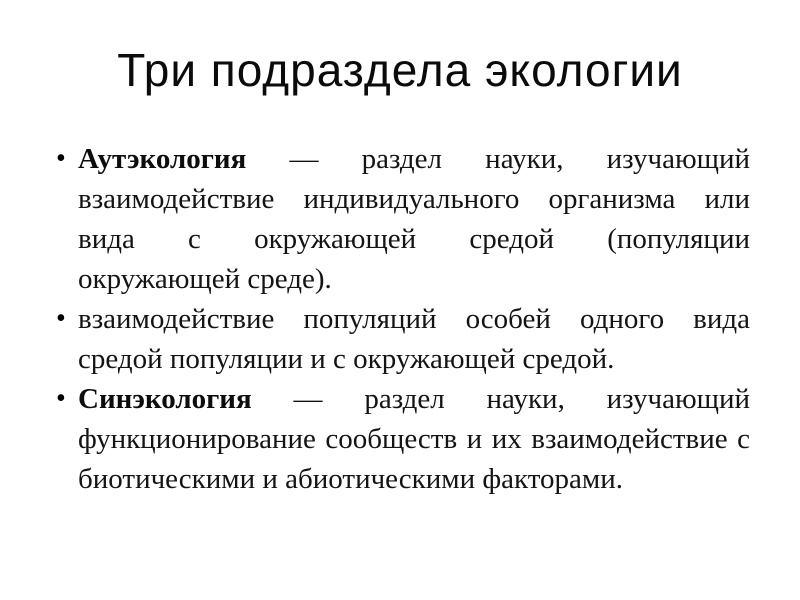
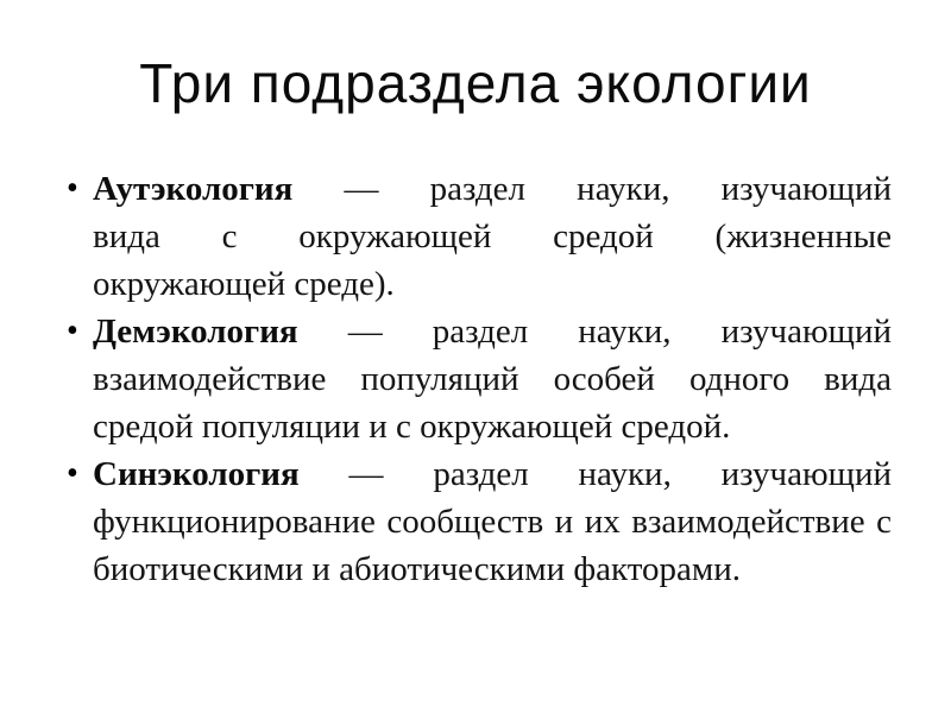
  Три подраздела экологии
  •
  Аутэкология — раздел науки, изучающий
- взаимодействие индивидуального организма или
- вида с окружающей средой (популяции
+ вида с окружающей средой (жизненные
  окружающей среде).
  •
+ Демэкология — раздел науки, изучающий
  взаимодействие популяций особей одного вида
  средой популяции и с окружающей средой.
  •
  Синэкология — раздел науки, изучающий
  функционирование сообществ и их взаимодействие с
  биотическими и абиотическими факторами.
